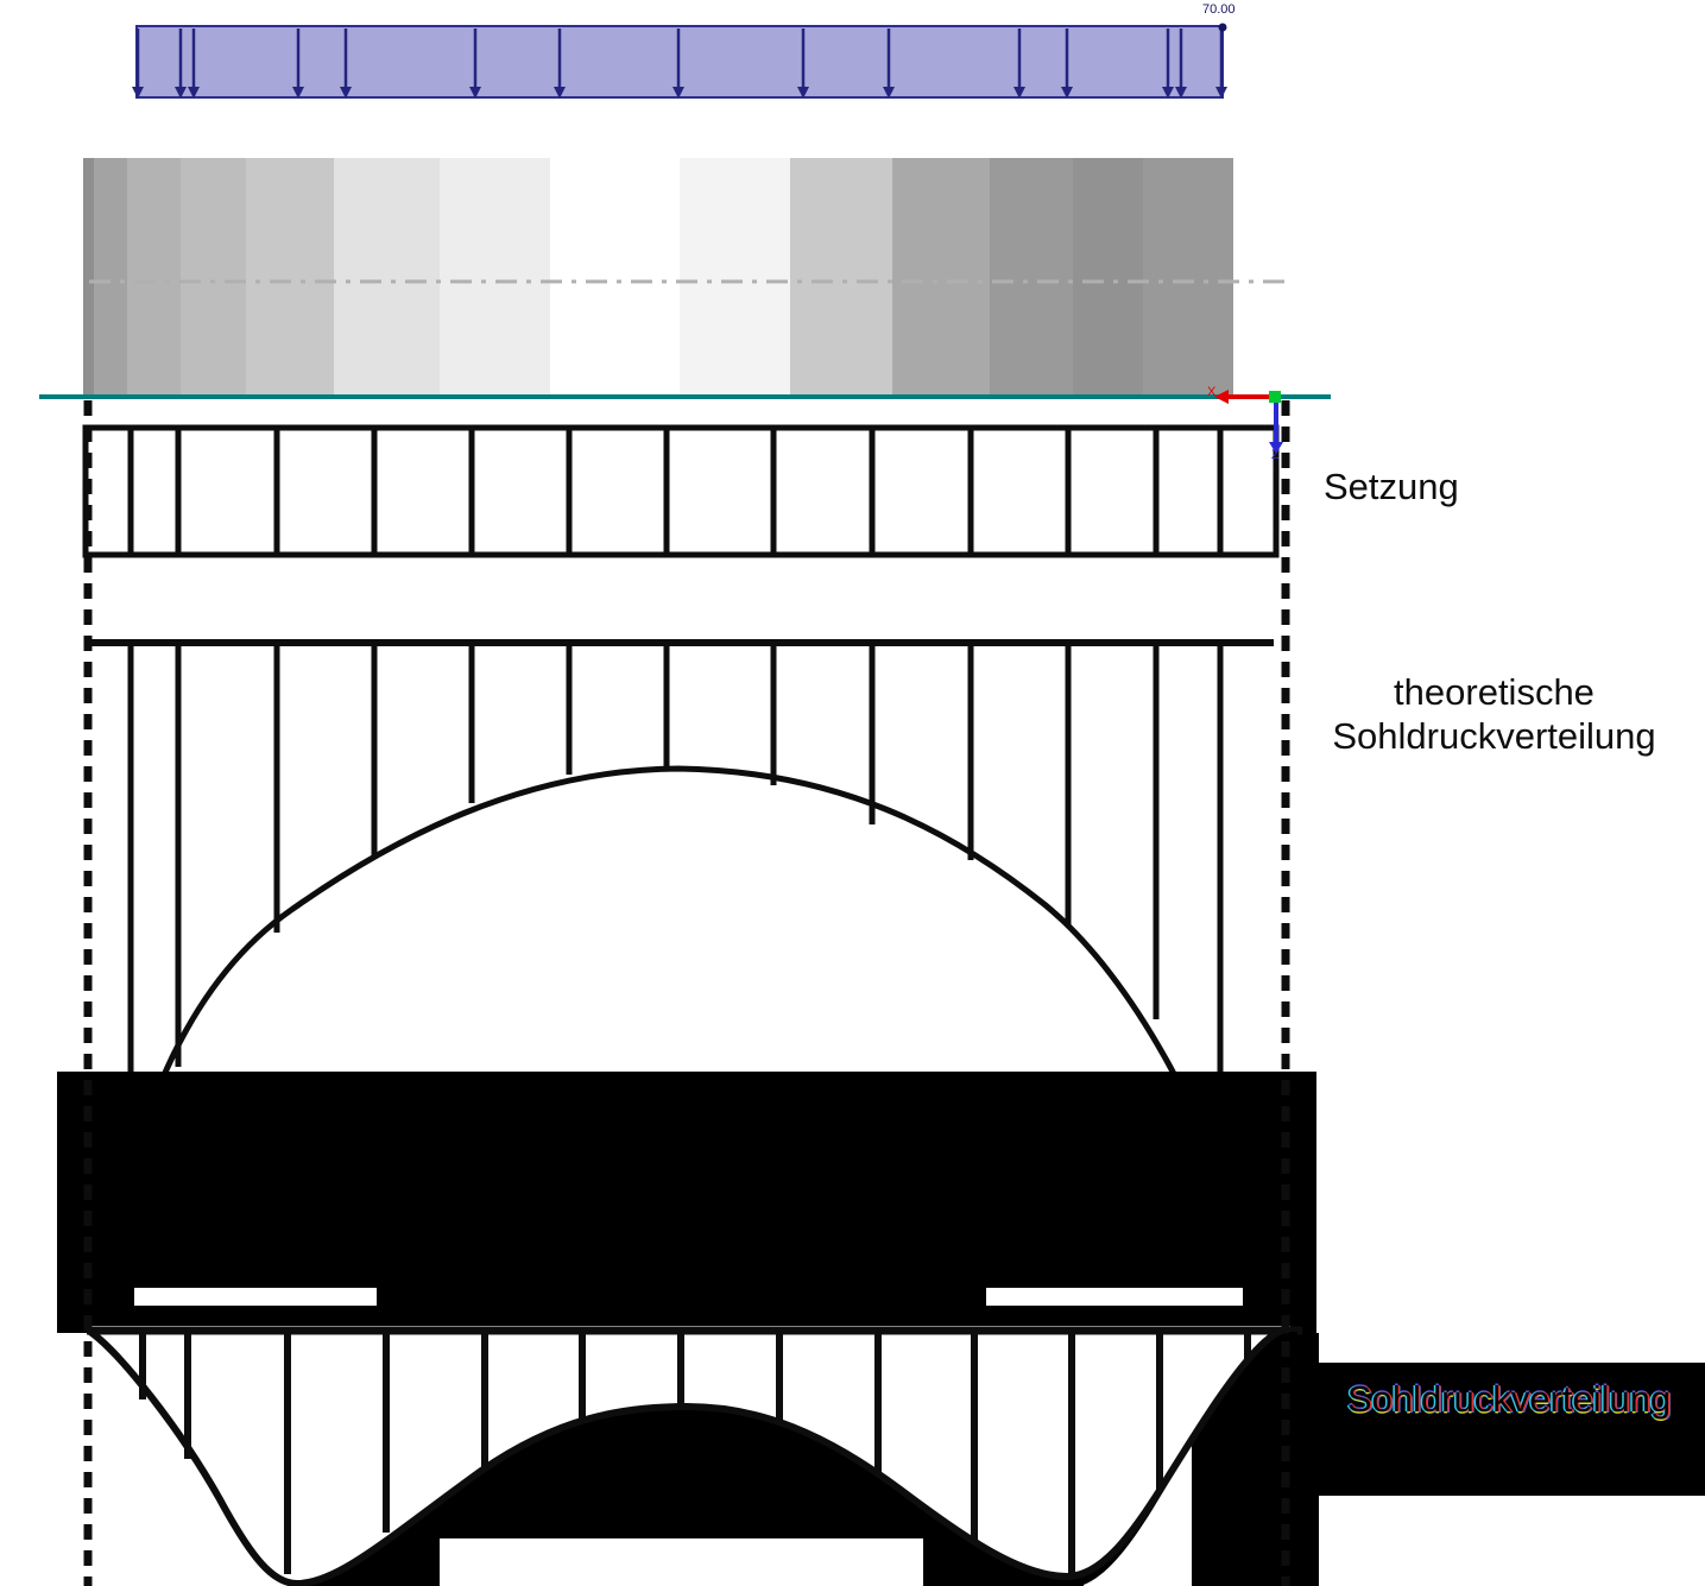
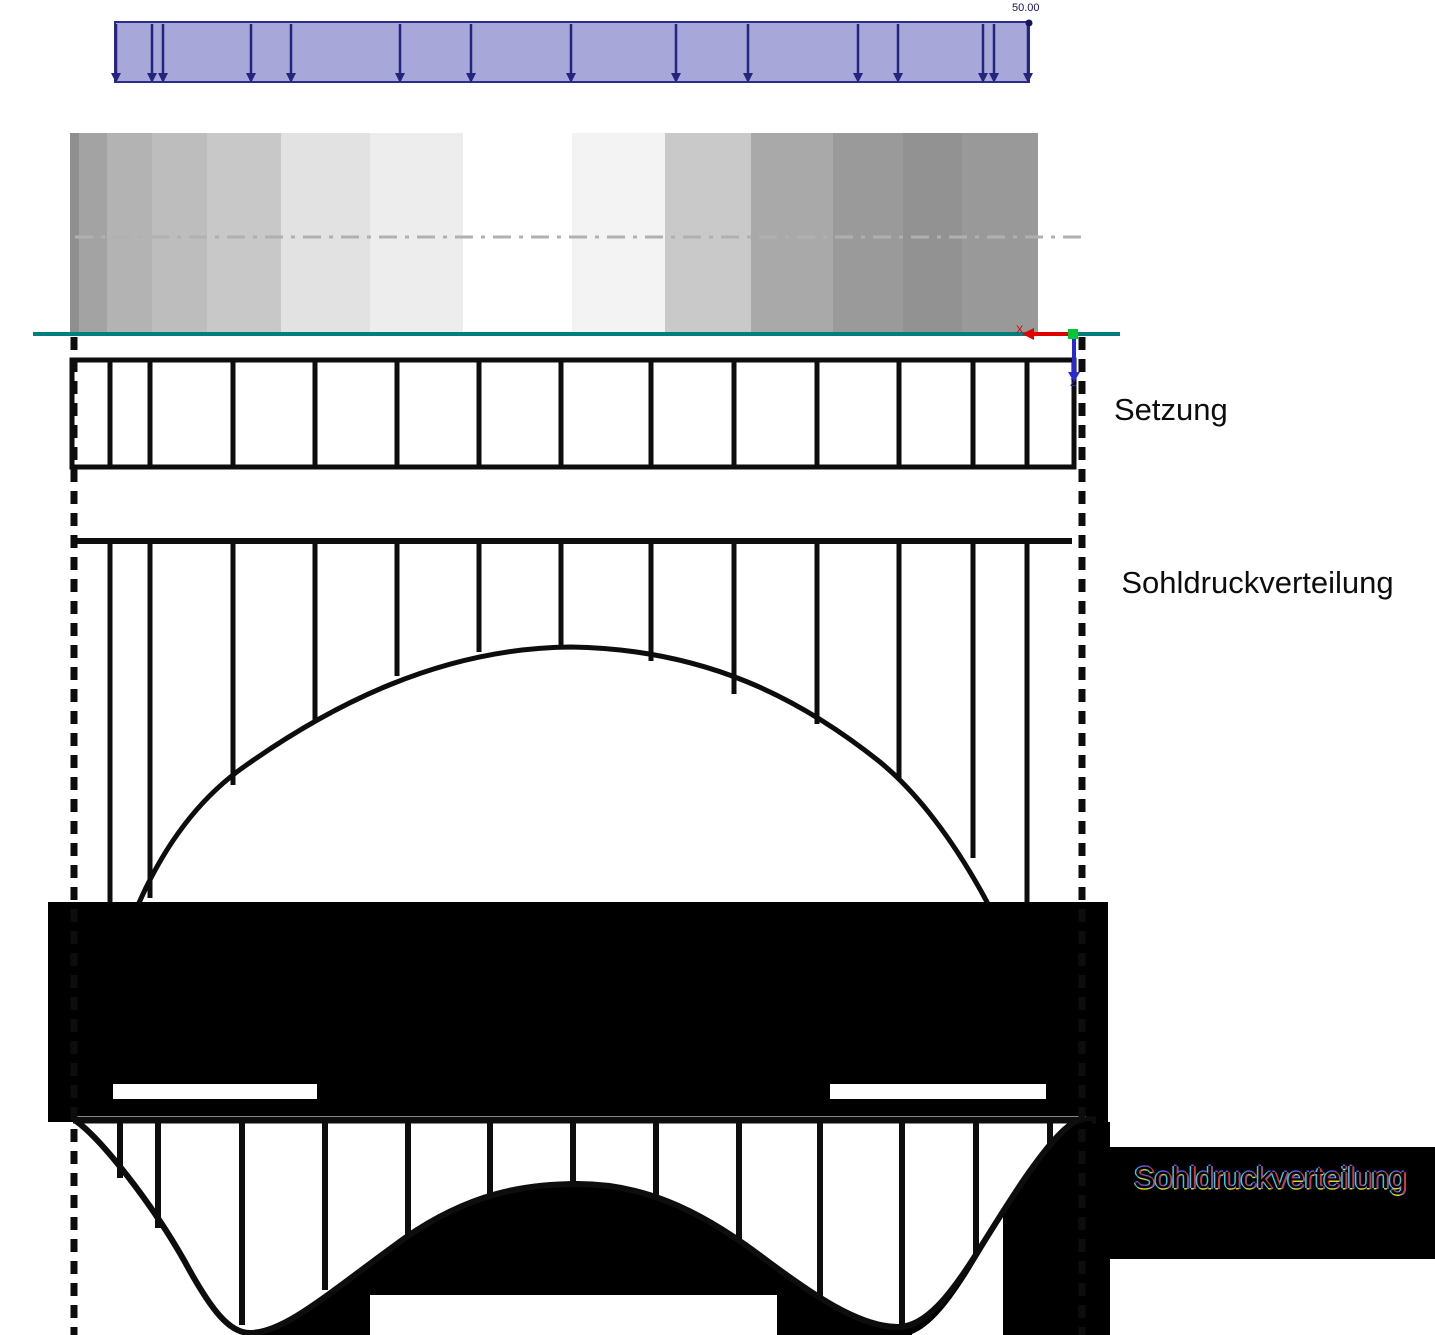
- 70.00
+ 50.00
  X
  Z
  Setzung
- theoretische
  Sohldruckverteilung
  Sohldruckverteilung
